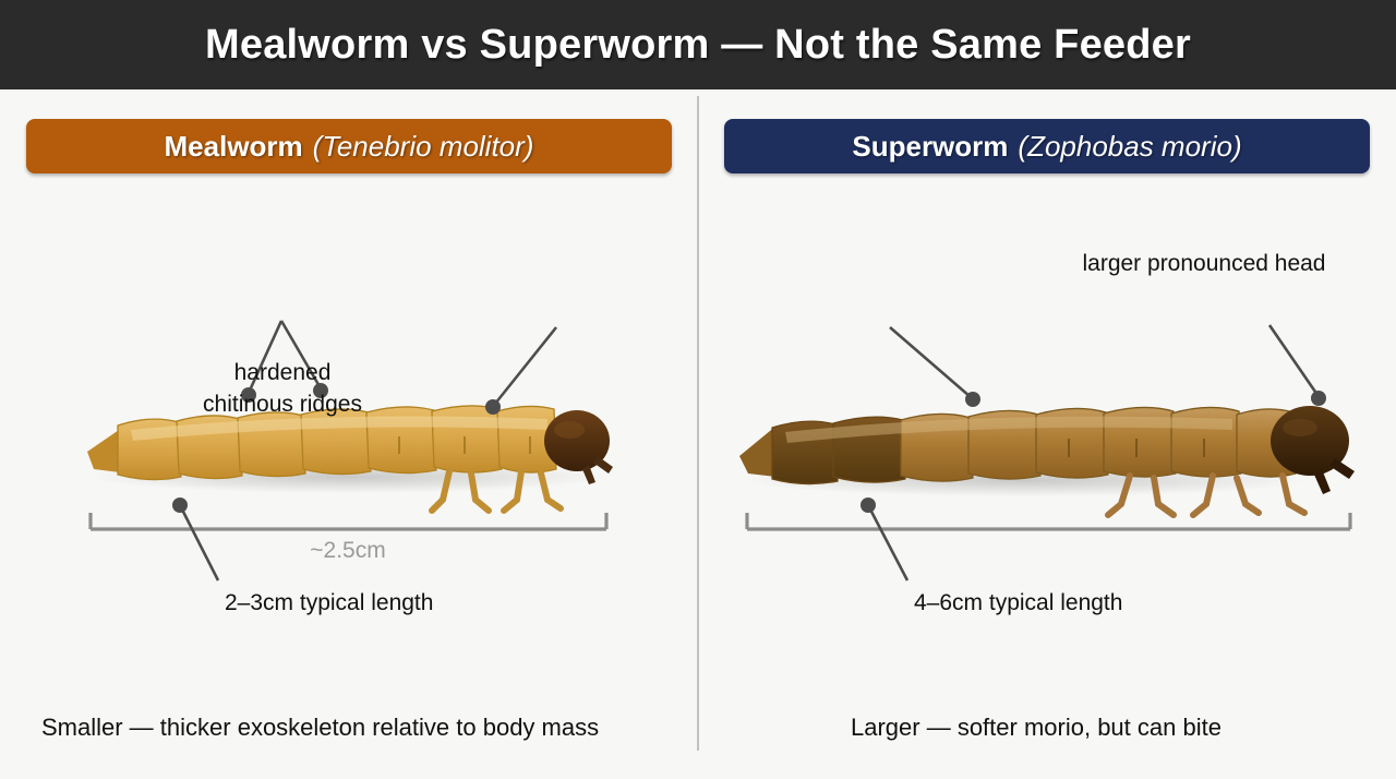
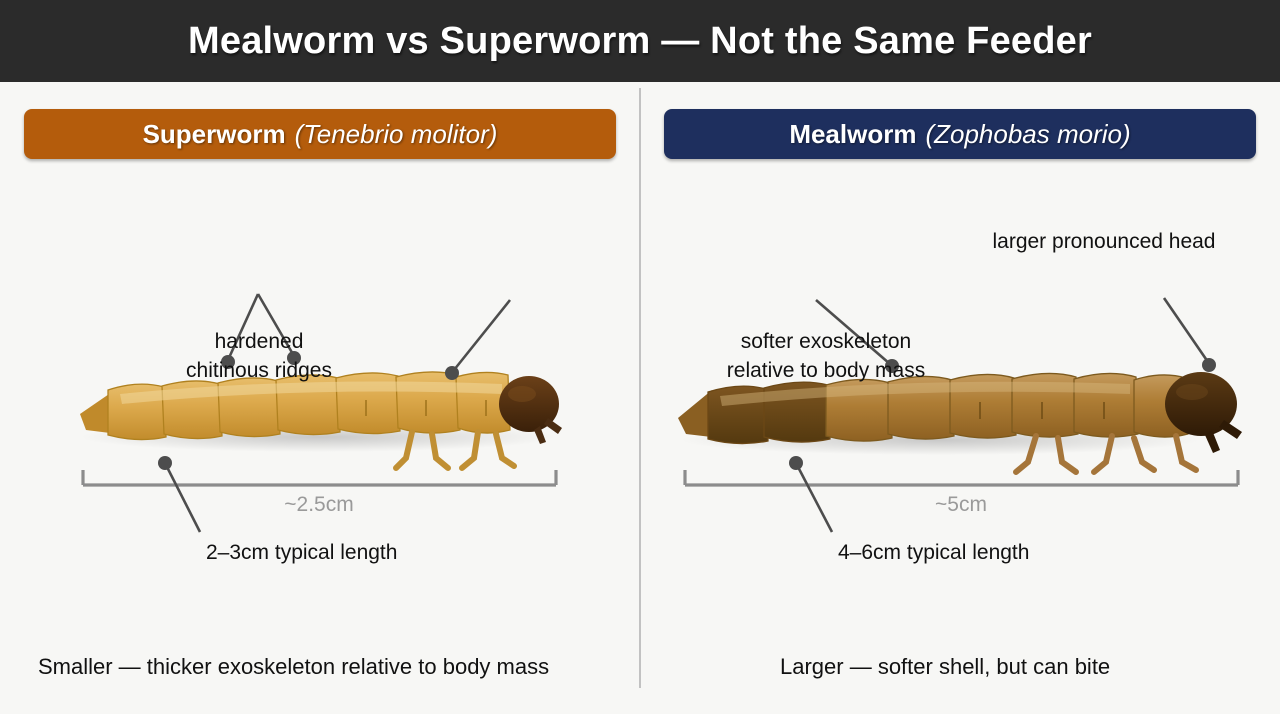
  Mealworm vs Superworm — Not the Same Feeder
- Mealworm
+ Superworm
  (Tenebrio molitor)
  hardened
  chitinous ridges
  ~2.5cm
  2–3cm typical length
  Smaller — thicker exoskeleton relative to body mass
- Superworm
+ Mealworm
  (Zophobas morio)
+ softer exoskeleton
+ relative to body mass
  larger pronounced head
+ ~5cm
  4–6cm typical length
- Larger — softer morio, but can bite
+ Larger — softer shell, but can bite
